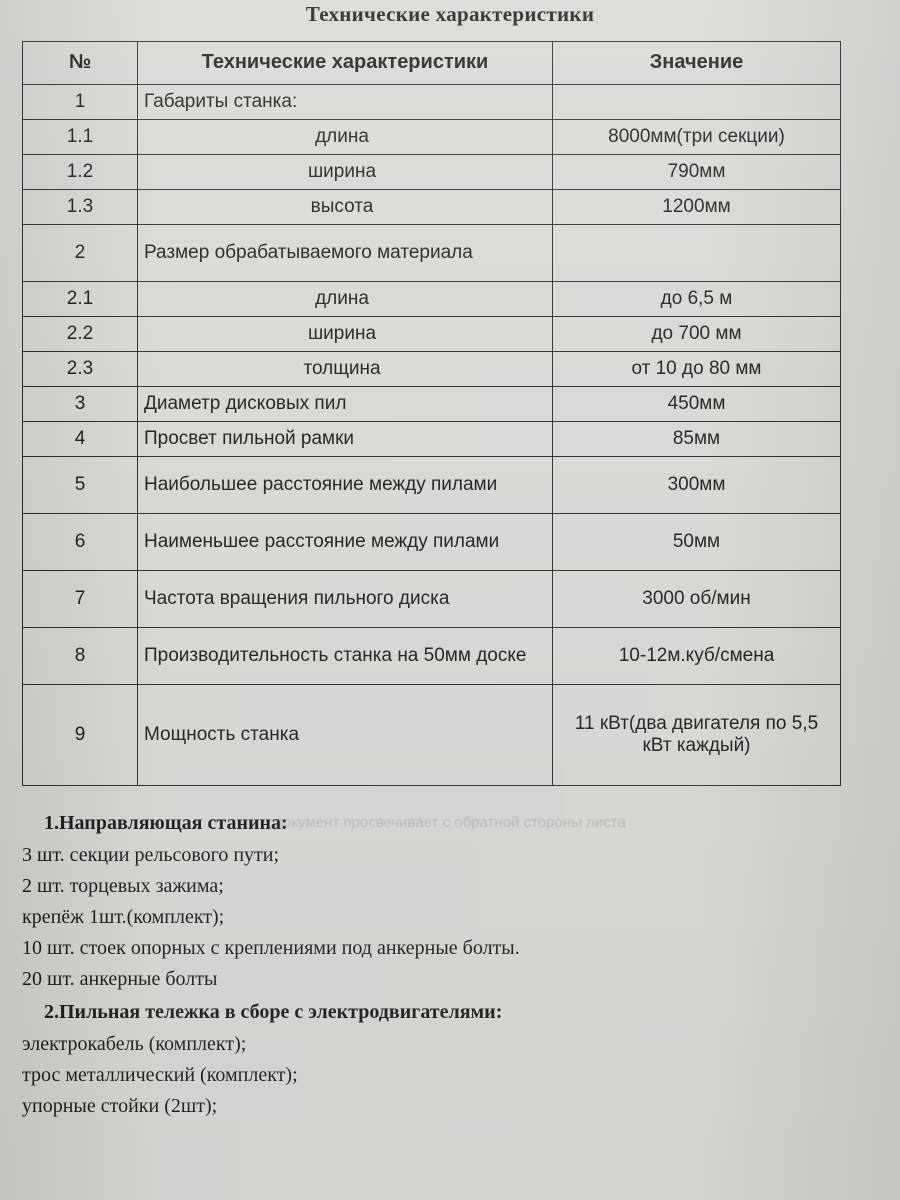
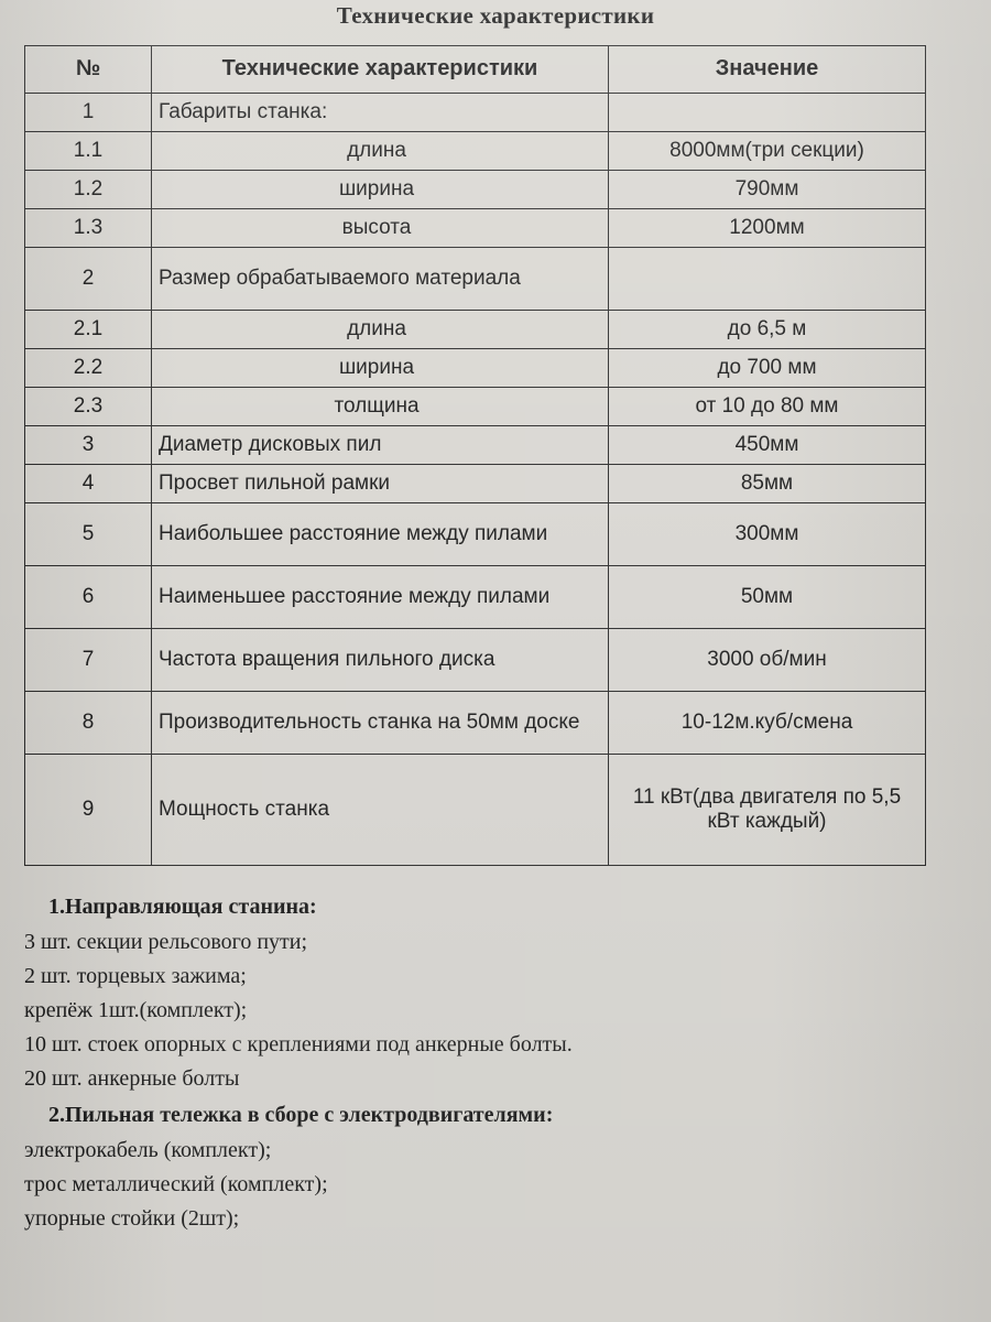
- документ просвечивает с обратной стороны листа
